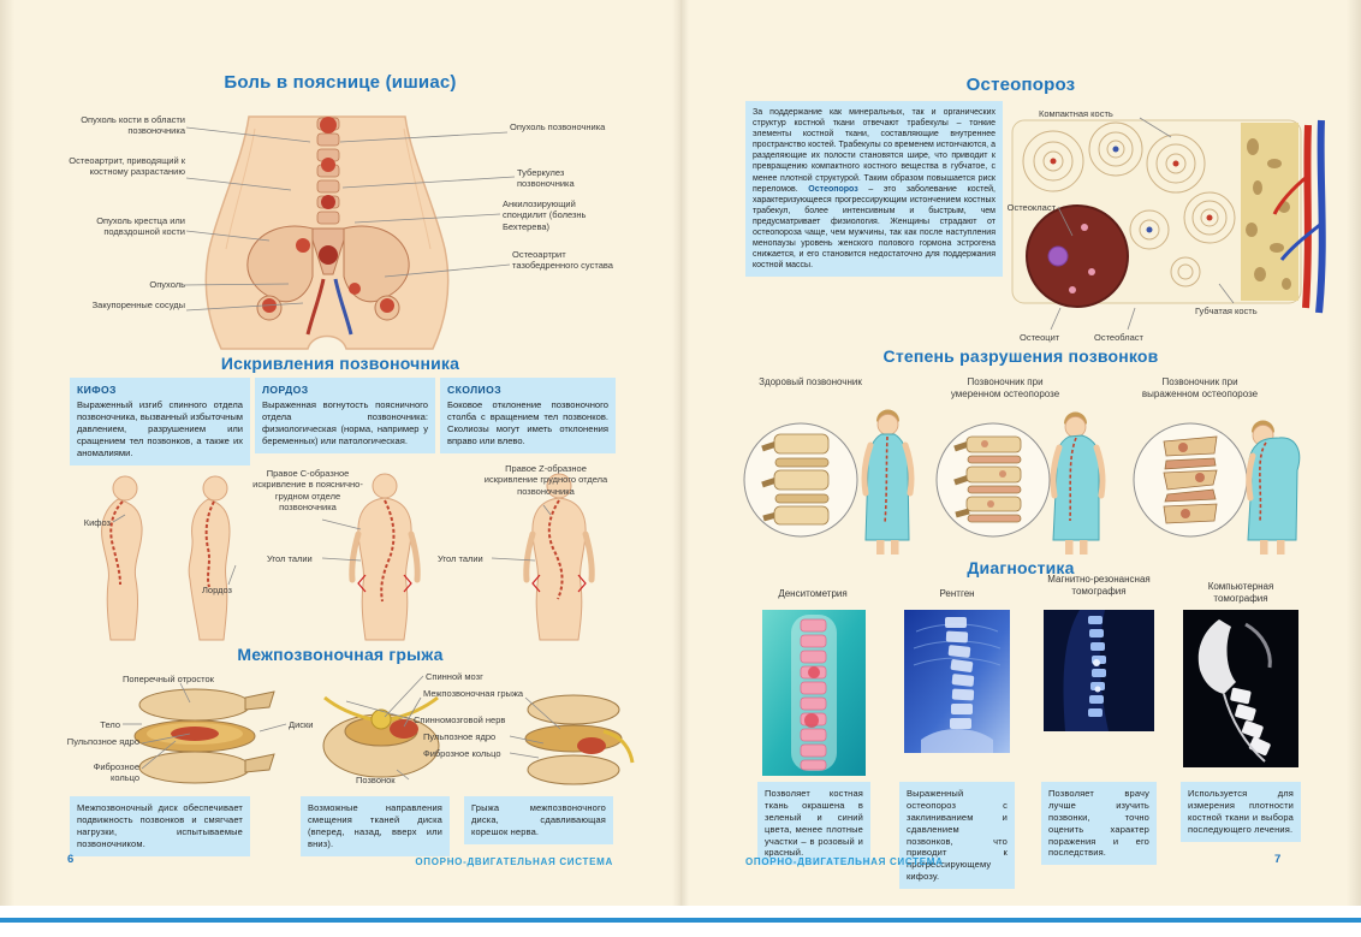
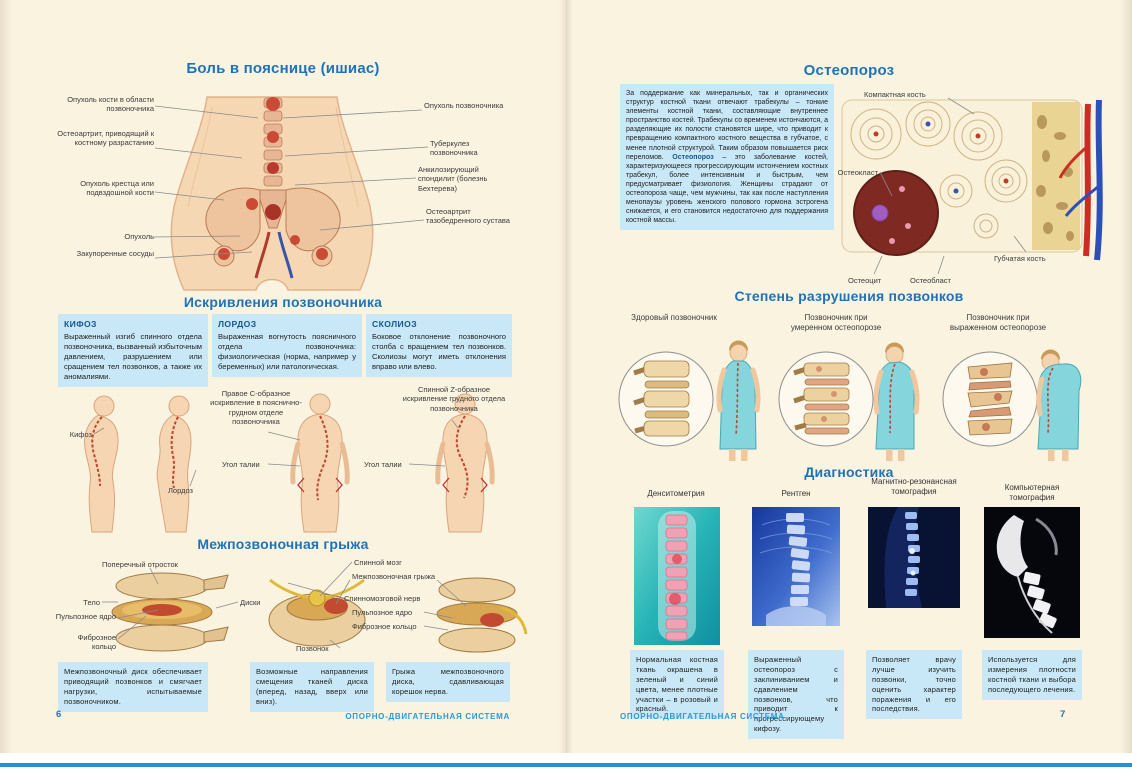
  Боль в пояснице (ишиас)
  Опухоль кости в области позвоночника
  Остеоартрит, приводящий к костному разрастанию
  Опухоль крестца или подвздошной кости
  Опухоль
  Закупоренные сосуды
  Опухоль позвоночника
  Туберкулез позвоночника
  Анкилозирующий спондилит (болезнь Бехтерева)
  Остеоартрит тазобедренного сустава
  Искривления позвоночника
  КИФОЗ
  Выраженный изгиб спинного отдела позвоночника, вызванный избыточным давлением, разрушением или сращением тел позвонков, а также их аномалиями.
  ЛОРДОЗ
  Выраженная вогнутость поясничного отдела позвоночника: физиологическая (норма, например у беременных) или патологическая.
  СКОЛИОЗ
  Боковое отклонение позвоночного столба с вращением тел позвонков. Сколиозы могут иметь отклонения вправо или влево.
  Кифоз
  Лордоз
  Правое C-образное искривление в пояснично-грудном отделе позвоночника
  Угол талии
- Правое Z-образное искривление грудного отдела позвоночника
+ Спинной Z-образное искривление грудного отдела позвоночника
  Угол талии
  Межпозвоночная грыжа
  Поперечный отросток
  Тело
  Пульпозное ядро
  Фиброзное кольцо
  Диски
  Спинной мозг
  Межпозвоночная грыжа
  Спинномозговой нерв
  Пульпозное ядро
  Фиброзное кольцо
  Позвонок
- Межпозвоночный диск обеспечивает подвижность позвонков и смягчает нагрузки, испытываемые позвоночником.
+ Межпозвоночный диск обеспечивает приводящий позвонков и смягчает нагрузки, испытываемые позвоночником.
  Возможные направления смещения тканей диска (вперед, назад, вверх или вниз).
  Грыжа межпозвоночного диска, сдавливающая корешок нерва.
  6
  ОПОРНО-ДВИГАТЕЛЬНАЯ СИСТЕМА
  Остеопороз
  Компактная кость
  Остеокласт
  Остеоцит
  Остеобласт
  Губчатая кость
  Степень разрушения позвонков
  Здоровый позвоночник
  Позвоночник при умеренном остеопорозе
  Позвоночник при выраженном остеопорозе
  Диагностика
  Денситометрия
  Рентген
  Магнитно-резонансная томография
  Компьютерная томография
- Позволяет костная ткань окрашена в зеленый и синий цвета, менее плотные участки – в розовый и красный.
+ Нормальная костная ткань окрашена в зеленый и синий цвета, менее плотные участки – в розовый и красный.
  Выраженный остеопороз с заклиниванием и сдавлением позвонков, что приводит к прогрессирующему кифозу.
  Позволяет врачу лучше изучить позвонки, точно оценить характер поражения и его последствия.
  Используется для измерения плотности костной ткани и выбора последующего лечения.
  ОПОРНО-ДВИГАТЕЛЬНАЯ СИСТЕМА
  7
